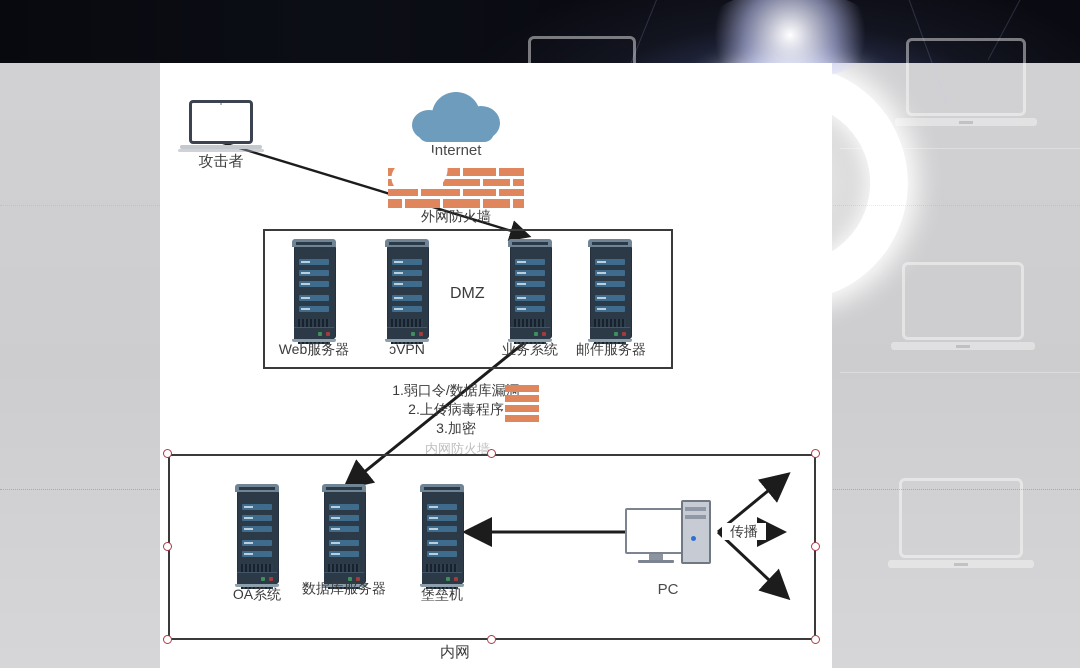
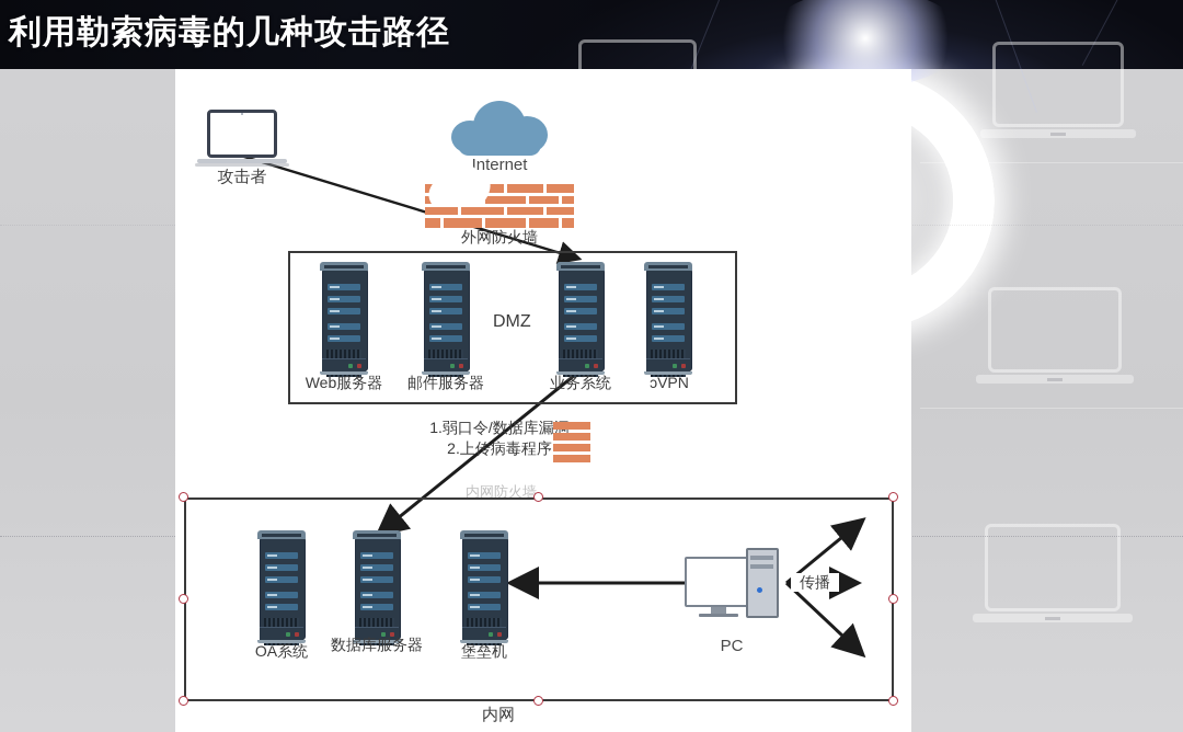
+ 利用勒索病毒的几种攻击路径
  攻击者
  Internet
  外网防火墙
  DMZ
  Web服务器
- ɔVPN
+ 邮件服务器
  业务系统
- 邮件服务器
+ ɔVPN
  1.弱口令/数据库漏
  2.上传病毒程序
- 3.加密
  内网防火墙
  OA系统
  数据库服务器
  堡垒机
  PC
  传播
  内网
